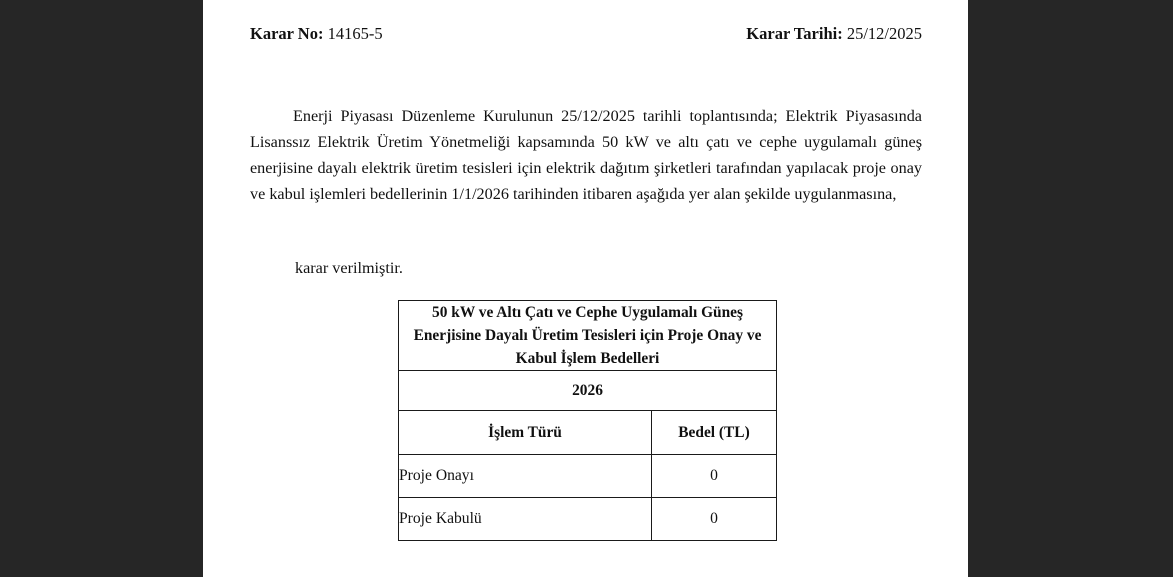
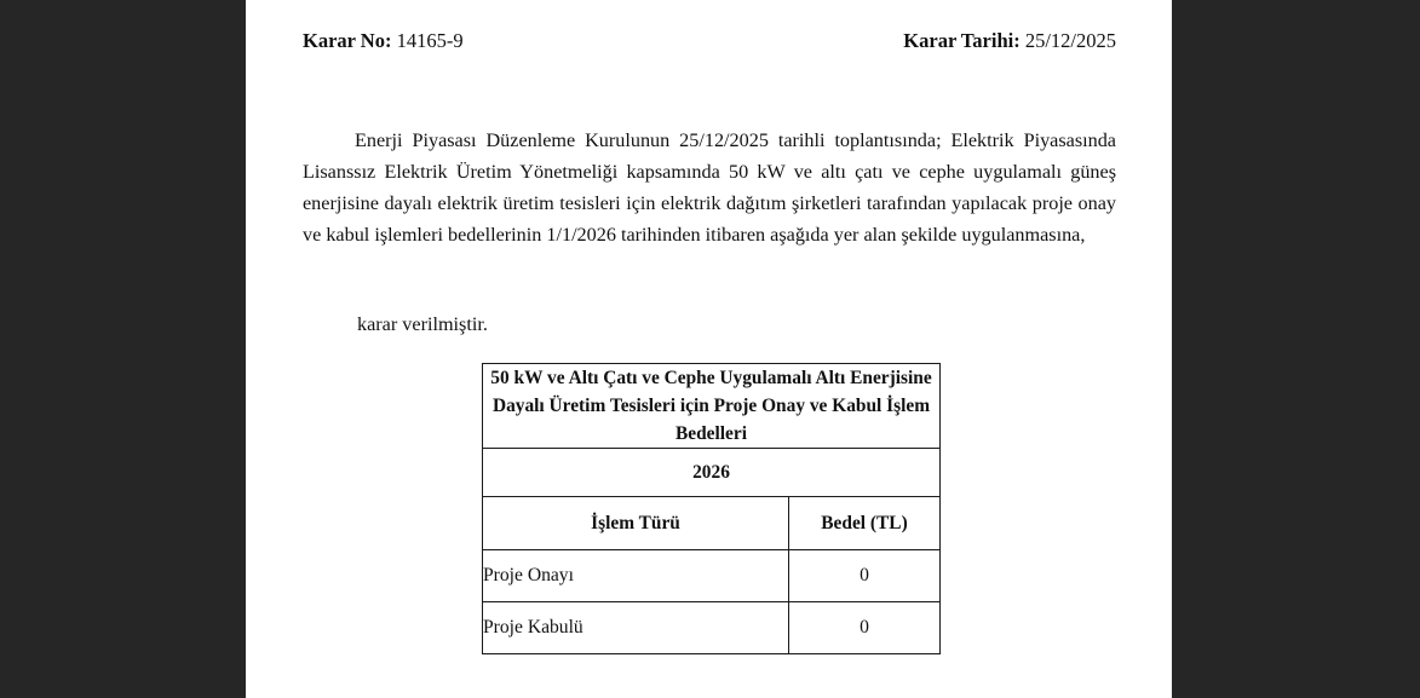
- Karar No: 14165-5
+ Karar No: 14165-9
  Karar Tarihi: 25/12/2025
  Enerji Piyasası Düzenleme Kurulunun 25/12/2025 tarihli toplantısında; Elektrik Piyasasında Lisanssız Elektrik Üretim Yönetmeliği kapsamında 50 kW ve altı çatı ve cephe uygulamalı güneş enerjisine dayalı elektrik üretim tesisleri için elektrik dağıtım şirketleri tarafından yapılacak proje onay ve kabul işlemleri bedellerinin 1/1/2026 tarihinden itibaren aşağıda yer alan şekilde uygulanmasına,
  karar verilmiştir.
- 50 kW ve Altı Çatı ve Cephe Uygulamalı Güneş Enerjisine Dayalı Üretim Tesisleri için Proje Onay ve Kabul İşlem Bedelleri
+ 50 kW ve Altı Çatı ve Cephe Uygulamalı Altı Enerjisine Dayalı Üretim Tesisleri için Proje Onay ve Kabul İşlem Bedelleri
  2026
  İşlem Türü	Bedel (TL)
  Proje Onayı	0
  Proje Kabulü	0
